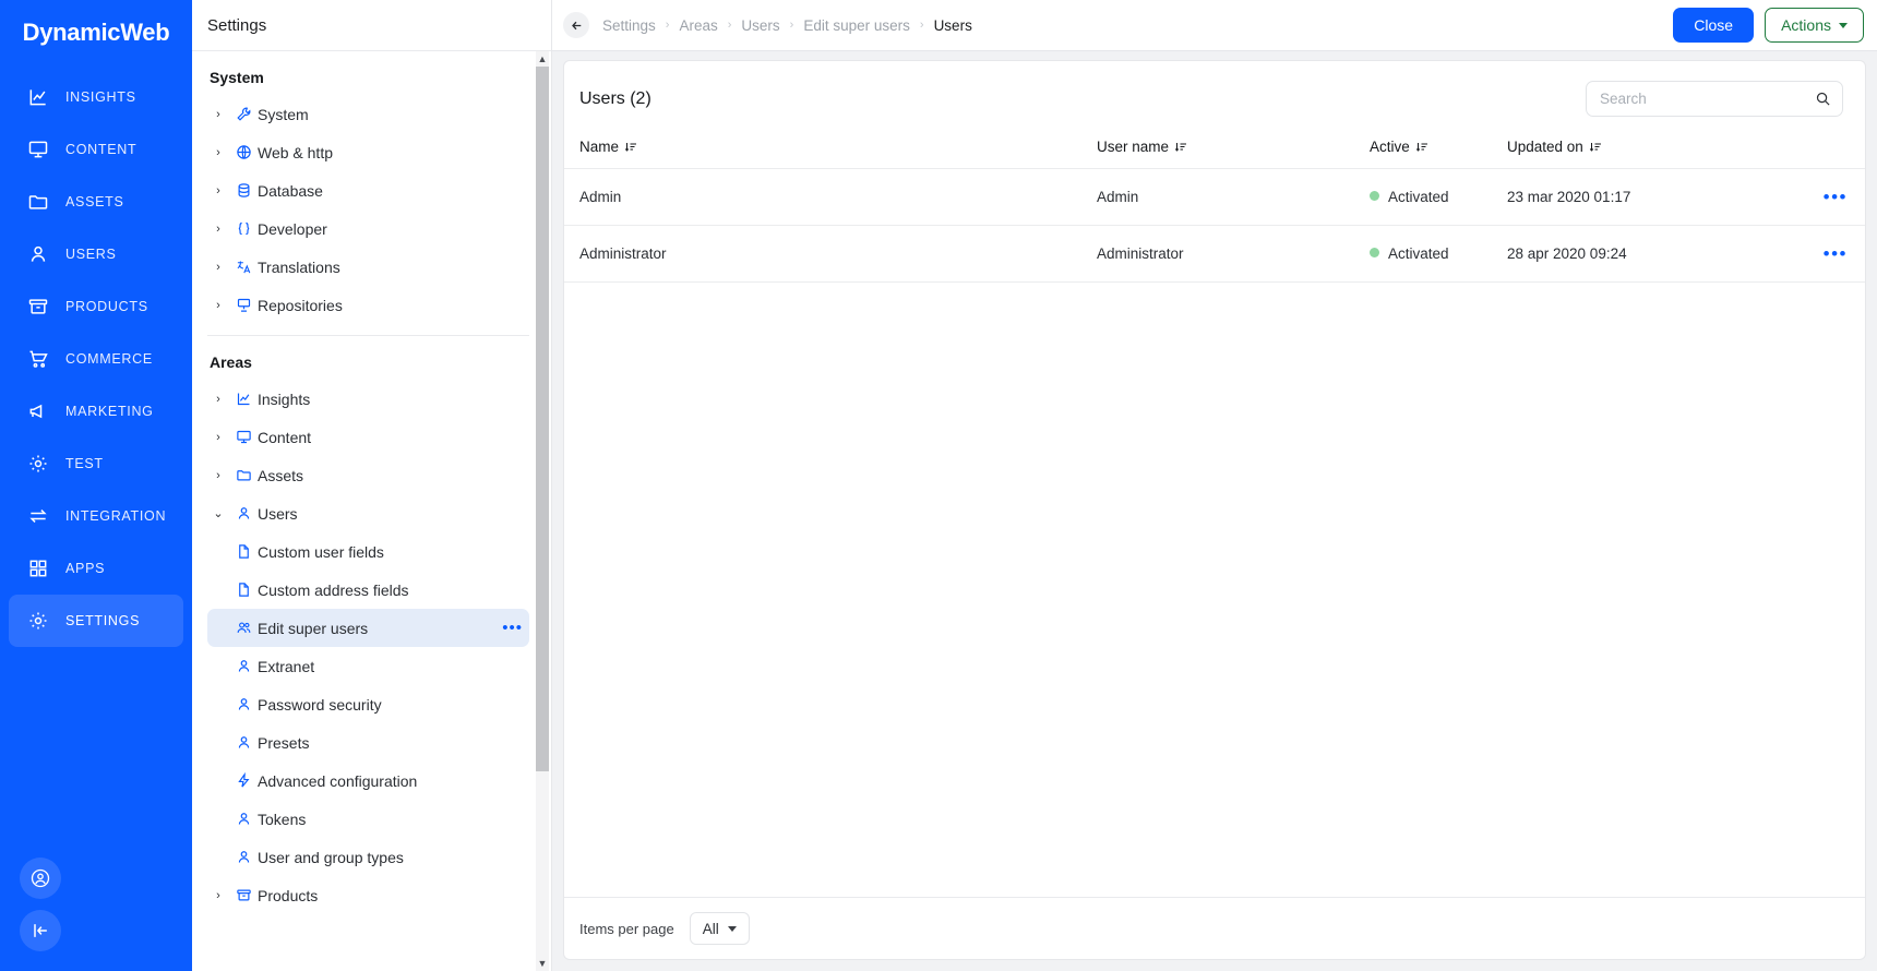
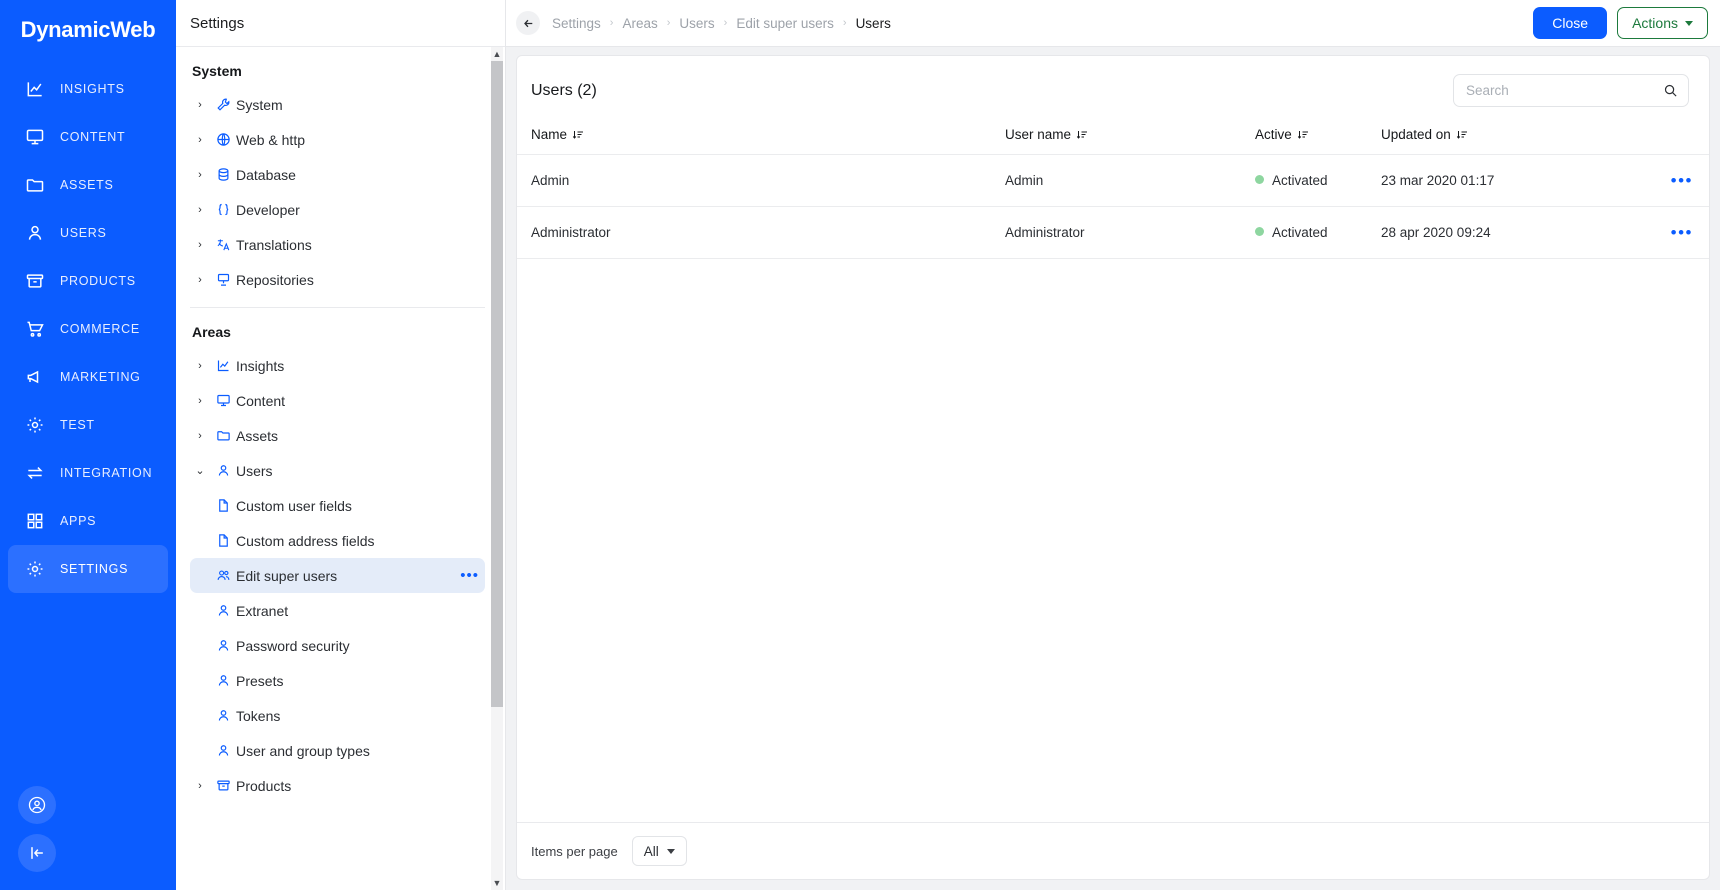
  DynamicWeb
  INSIGHTS
  CONTENT
  ASSETS
  USERS
  PRODUCTS
  COMMERCE
  MARKETING
  TEST
  INTEGRATION
  APPS
  SETTINGS
  Settings
  System
  ›
  System
  ›
  Web & http
  ›
  Database
  ›
  Developer
  ›
  Translations
  ›
  Repositories
  Areas
  ›
  Insights
  ›
  Content
  ›
  Assets
  ⌄
  Users
  Custom user fields
  Custom address fields
  Edit super users
  •••
  Extranet
  Password security
  Presets
- Advanced configuration
  Tokens
  User and group types
  ›
  Products
  ▲
  ▼
  Settings
  ›
  Areas
  ›
  Users
  ›
  Edit super users
  ›
  Users
  Close
  Actions
  Users (2)
  Search
  Name	User name	Active	Updated on
  Admin	Admin	Activated	23 mar 2020 01:17	•••
  Administrator	Administrator	Activated	28 apr 2020 09:24	•••
  Items per page
  All
